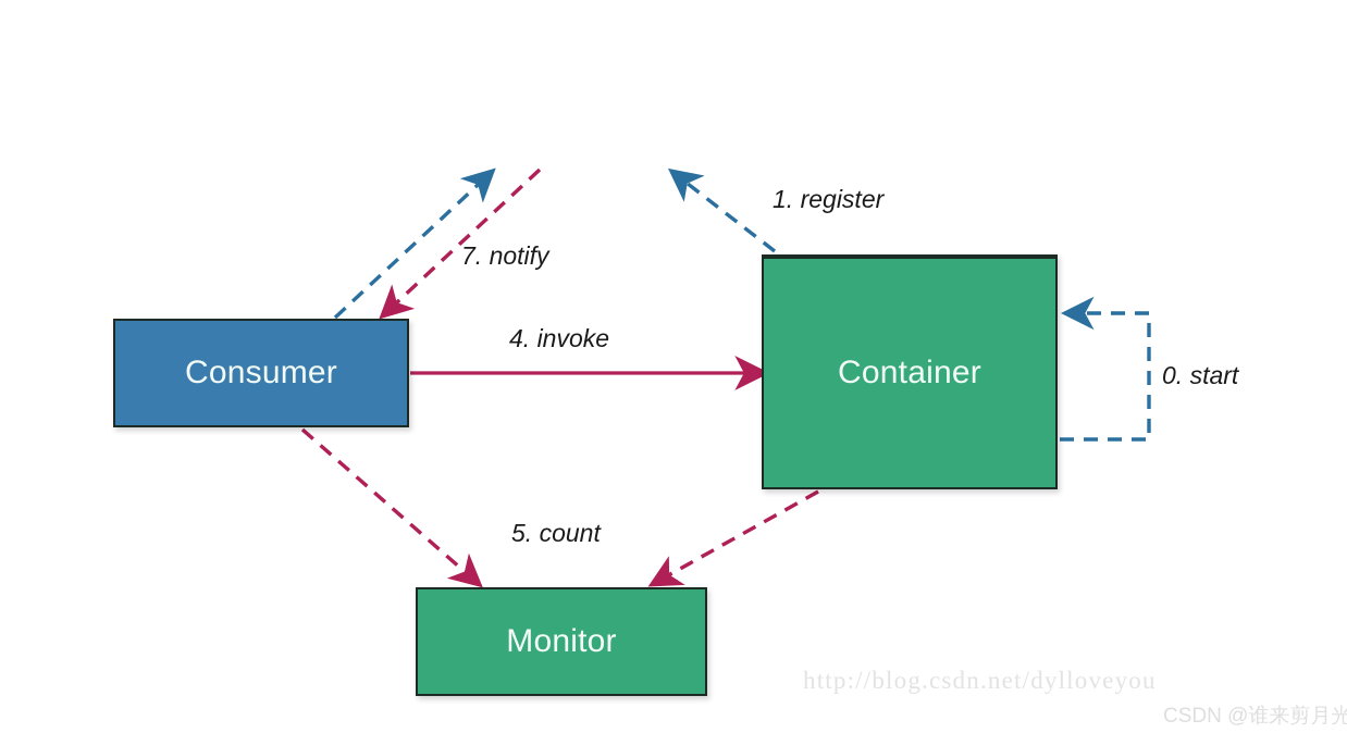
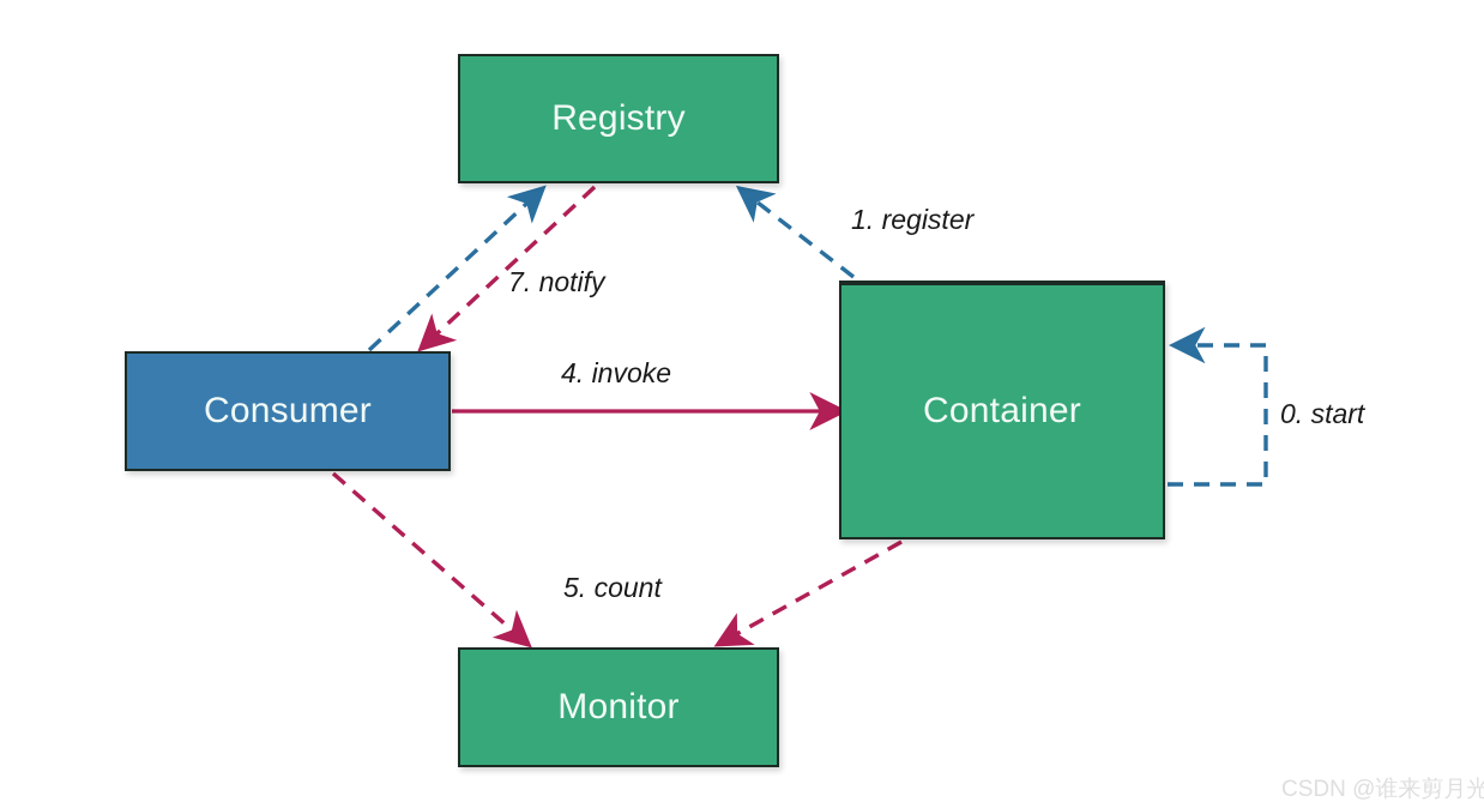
+ Registry
  Consumer
  Container
  Monitor
  0. start
  1. register
  7. notify
  4. invoke
  5. count
- http://blog.csdn.net/dylloveyou
  CSDN @谁来剪月光
